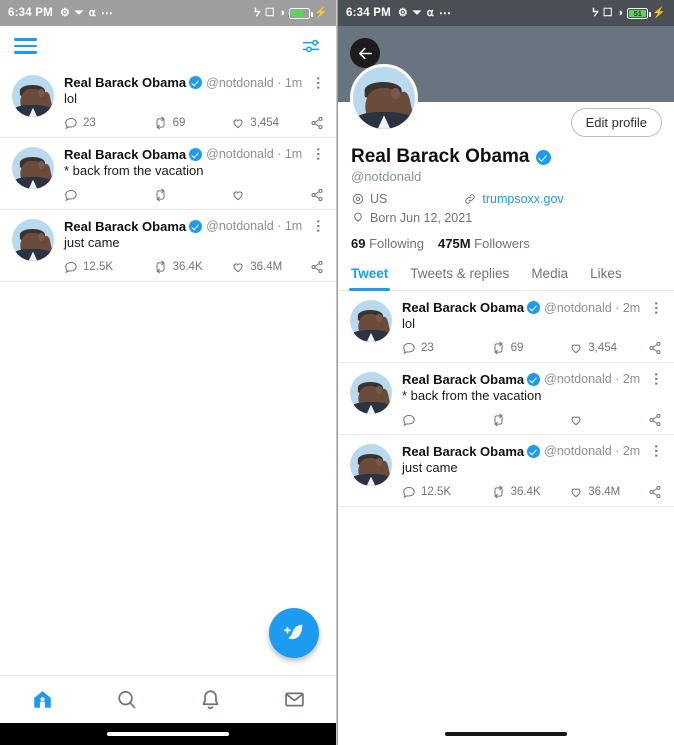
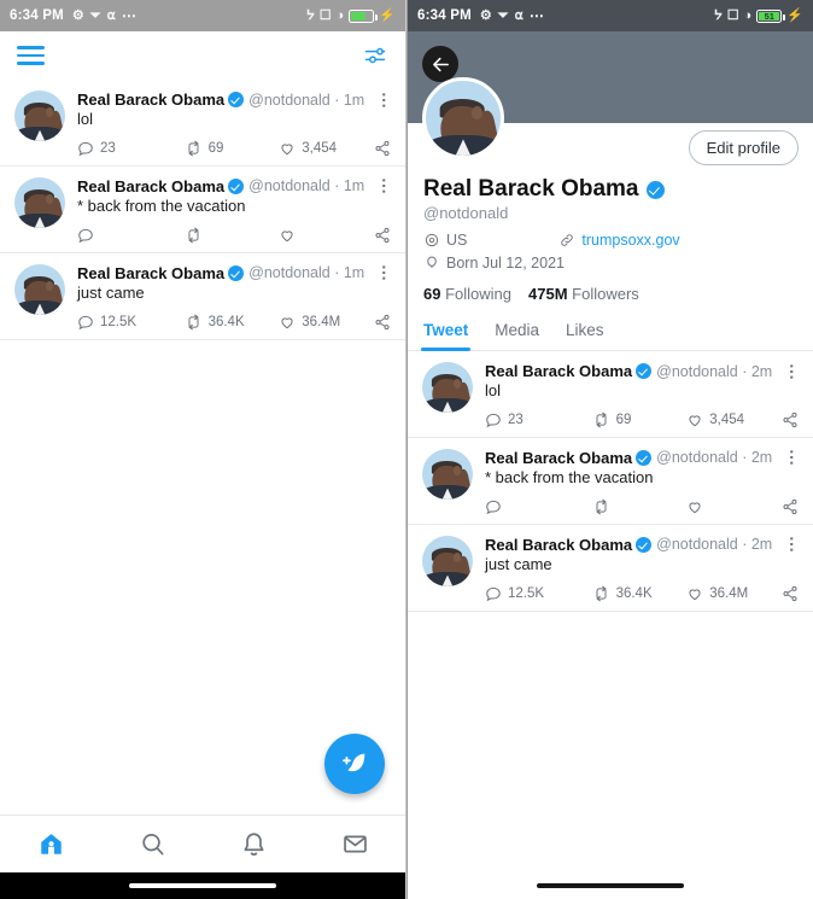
  6:34 PM
  ⚙
  ⏷
  ⍺
  ⋯
  ᔭ
  ☐
  ◑
  ⚡
  Real Barack Obama
  @notdonald
  ·
  1m
  lol
  23
  69
  3,454
  Real Barack Obama
  @notdonald
  ·
  1m
  * back from the vacation
  Real Barack Obama
  @notdonald
  ·
  1m
  just came
  12.5K
  36.4K
  36.4M
  6:34 PM
  ⚙
  ⏷
  ⍺
  ⋯
  ᔭ
  ☐
  ◑
  51
  ⚡
  Edit profile
  Real Barack Obama
  @notdonald
  US
  trumpsoxx.gov
- Born Jun 12, 2021
+ Born Jul 12, 2021
  69 Following
  475M Followers
  Tweet
- Tweets & replies
  Media
  Likes
  Real Barack Obama
  @notdonald
  ·
  2m
  lol
  23
  69
  3,454
  Real Barack Obama
  @notdonald
  ·
  2m
  * back from the vacation
  Real Barack Obama
  @notdonald
  ·
  2m
  just came
  12.5K
  36.4K
  36.4M
